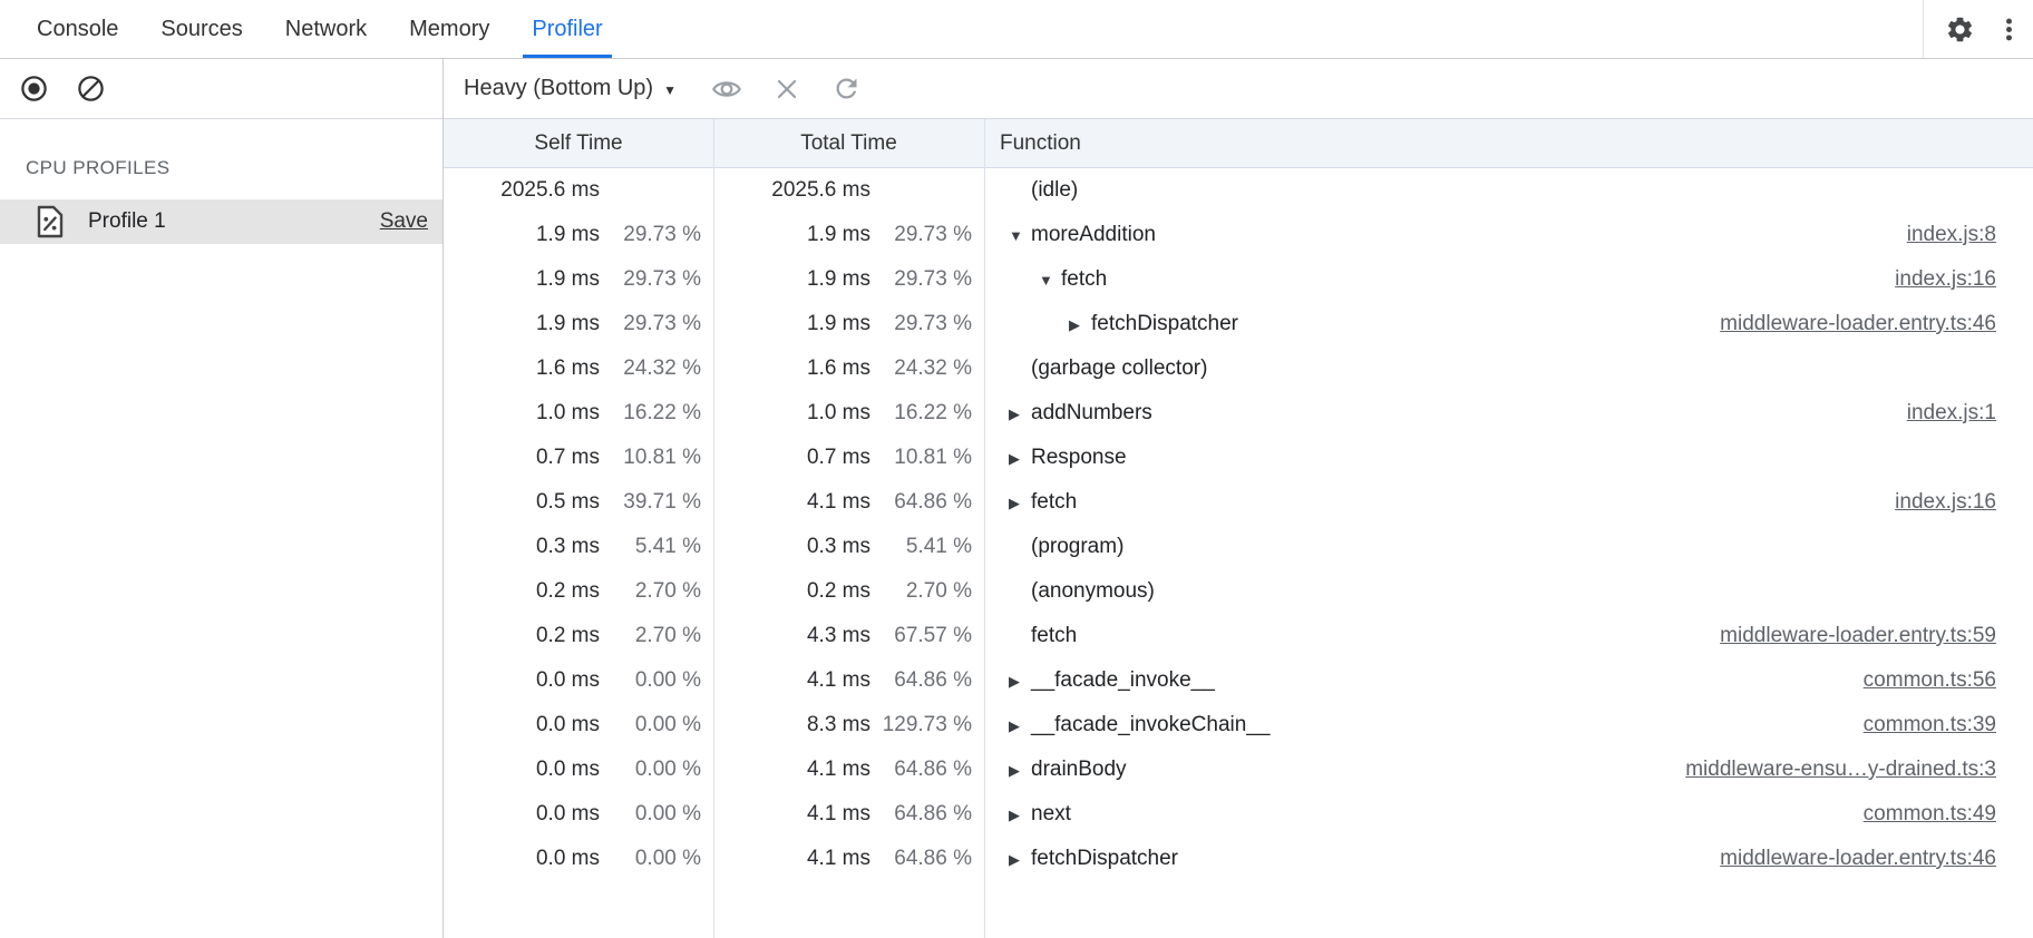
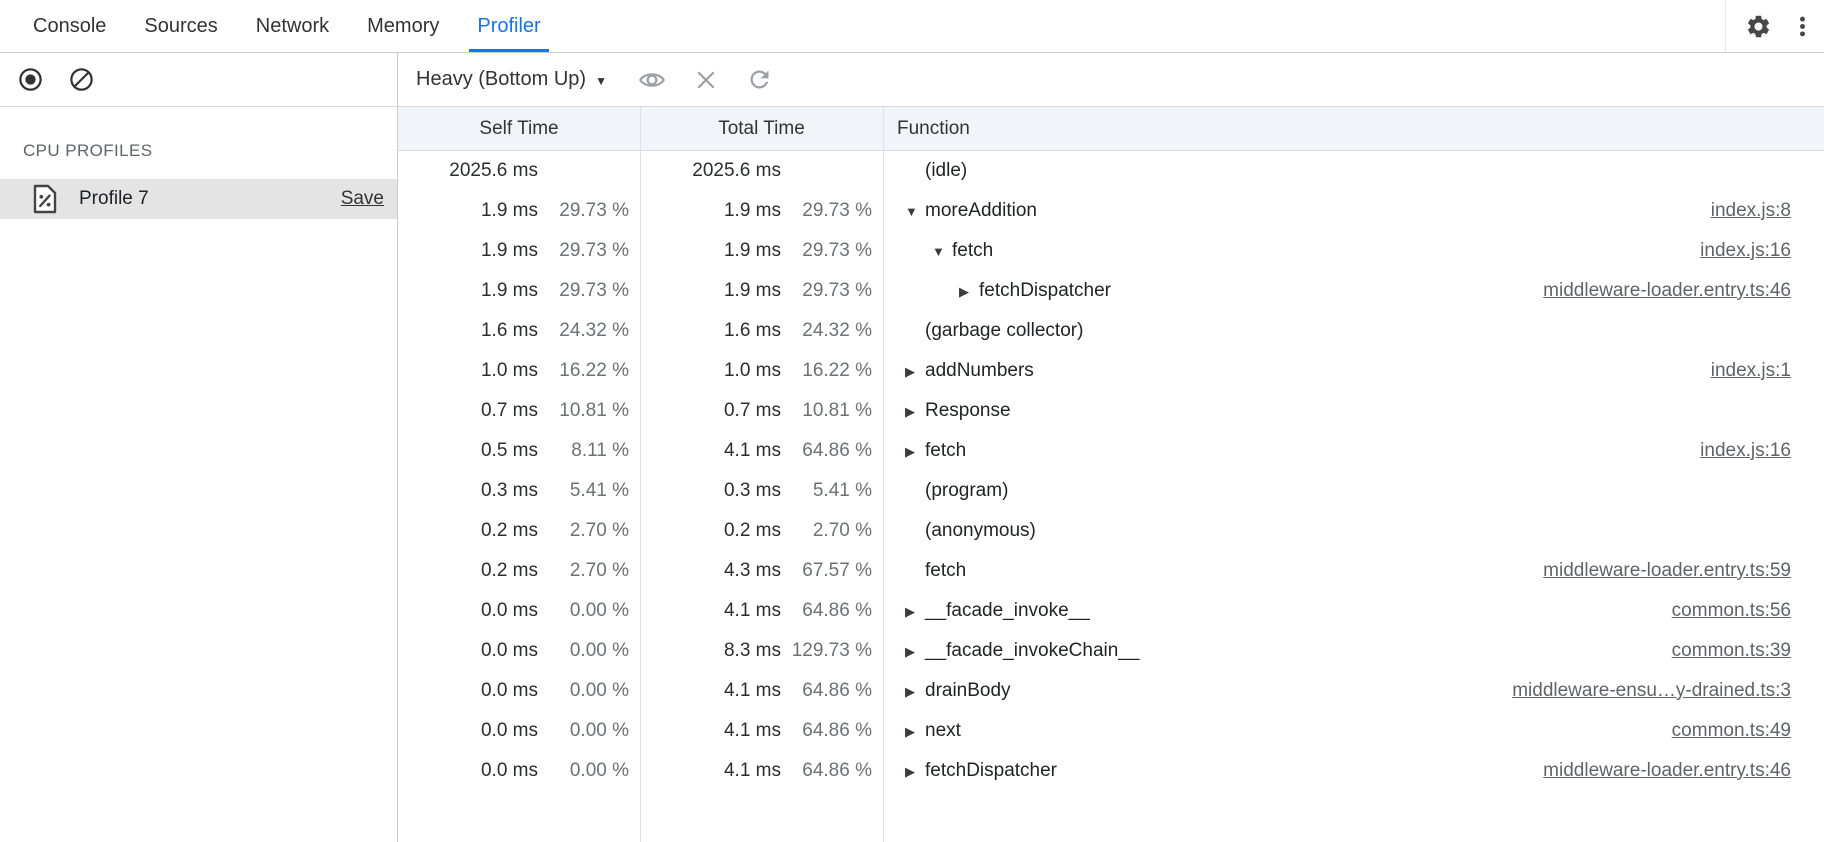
  Console
  Sources
  Network
  Memory
  Profiler
  CPU PROFILES
- Profile 1
+ Profile 7
  Save
  Heavy (Bottom Up)
  ▼
  Self Time
  Total Time
  Function
  2025.6 ms
  2025.6 ms
  (idle)
  1.9 ms
  29.73 %
  1.9 ms
  29.73 %
  ▼
  moreAddition
  index.js:8
  1.9 ms
  29.73 %
  1.9 ms
  29.73 %
  ▼
  fetch
  index.js:16
  1.9 ms
  29.73 %
  1.9 ms
  29.73 %
  ▶
  fetchDispatcher
  middleware-loader.entry.ts:46
  1.6 ms
  24.32 %
  1.6 ms
  24.32 %
  (garbage collector)
  1.0 ms
  16.22 %
  1.0 ms
  16.22 %
  ▶
  addNumbers
  index.js:1
  0.7 ms
  10.81 %
  0.7 ms
  10.81 %
  ▶
  Response
  0.5 ms
- 39.71 %
+ 8.11 %
  4.1 ms
  64.86 %
  ▶
  fetch
  index.js:16
  0.3 ms
  5.41 %
  0.3 ms
  5.41 %
  (program)
  0.2 ms
  2.70 %
  0.2 ms
  2.70 %
  (anonymous)
  0.2 ms
  2.70 %
  4.3 ms
  67.57 %
  fetch
  middleware-loader.entry.ts:59
  0.0 ms
  0.00 %
  4.1 ms
  64.86 %
  ▶
  __facade_invoke__
  common.ts:56
  0.0 ms
  0.00 %
  8.3 ms
  129.73 %
  ▶
  __facade_invokeChain__
  common.ts:39
  0.0 ms
  0.00 %
  4.1 ms
  64.86 %
  ▶
  drainBody
  middleware-ensu…y-drained.ts:3
  0.0 ms
  0.00 %
  4.1 ms
  64.86 %
  ▶
  next
  common.ts:49
  0.0 ms
  0.00 %
  4.1 ms
  64.86 %
  ▶
  fetchDispatcher
  middleware-loader.entry.ts:46
